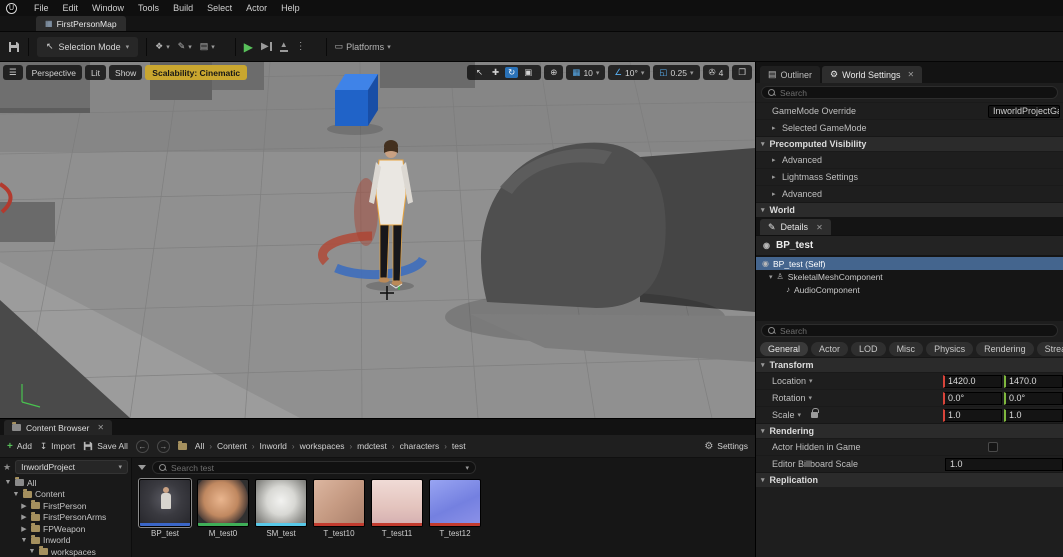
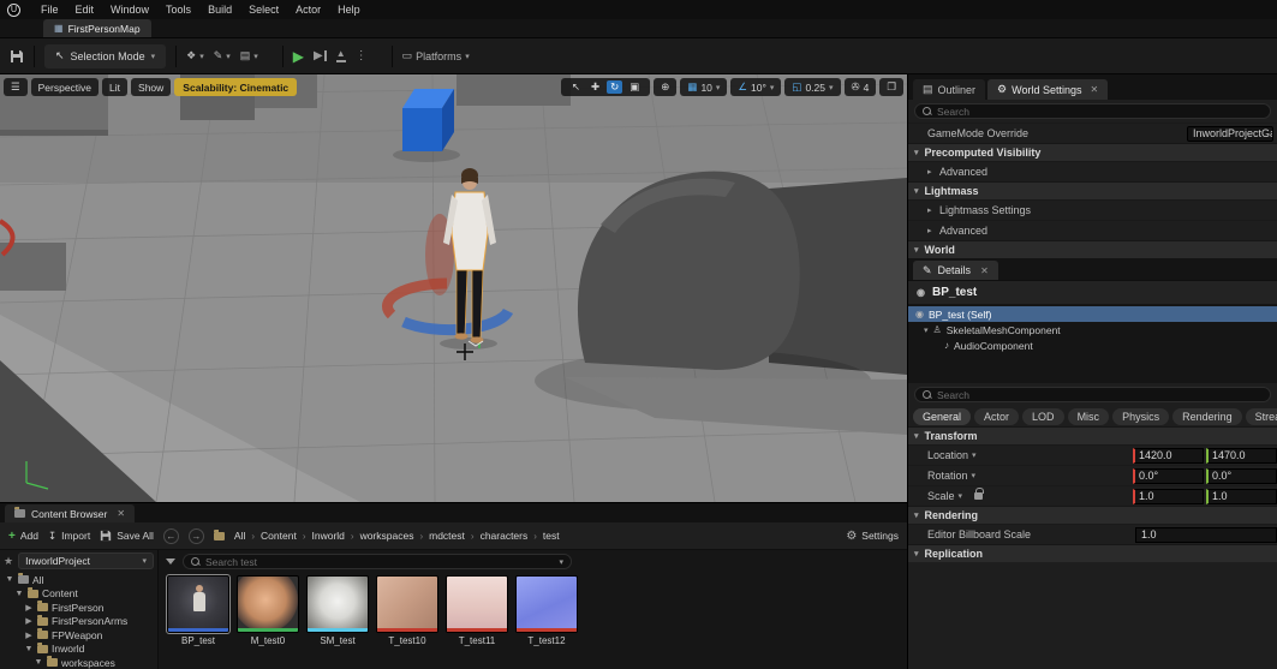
  File
  Edit
  Window
  Tools
  Build
  Select
  Actor
  Help
  ▦
  FirstPersonMap
  ↖
  Selection Mode
  ❖
  ✎
  ▤
  ▶
  ▶
  ▲
  ⋮
  ▭
  Platforms
  ☰
  Perspective
  Lit
  Show
  Scalability: Cinematic
  ↖
  ✚
  ↻
  ▣
  ⊕
  ▦
  10
  ∠
  10°
  ◱
  0.25
  ✇
  4
  ❐
  Content Browser
  ✕
  +
  Add
  ↧
  Import
  Save All
  ←
  →
  All
  ›
  Content
  ›
  Inworld
  ›
  workspaces
  ›
  mdctest
  ›
  characters
  ›
  test
  ⚙
  Settings
  ★
  InworldProject
  All
  Content
  FirstPerson
  FirstPersonArms
  FPWeapon
  Inworld
  workspaces
  Search test
  BP_test
  M_test0
  SM_test
  T_test10
  T_test11
  T_test12
  ▤
  Outliner
  ⚙
  World Settings
  ✕
  Search
  GameMode Override
  InworldProjectG
- Selected GameMode
  Precomputed Visibility
  Advanced
+ Lightmass
  Lightmass Settings
  Advanced
  World
  ✎
  Details
  ✕
  ◉
  BP_test
  ◉
  BP_test (Self)
  ♙
  SkeletalMeshComponent
  ♪
  AudioComponent
  Search
  General
  Actor
  LOD
  Misc
  Physics
  Rendering
  Transform
  Location
  1420.0
  1470.0
  Rotation
  0.0°
  0.0°
  Scale
  1.0
  1.0
  Rendering
- Actor Hidden in Game
  Editor Billboard Scale
  1.0
  Replication
